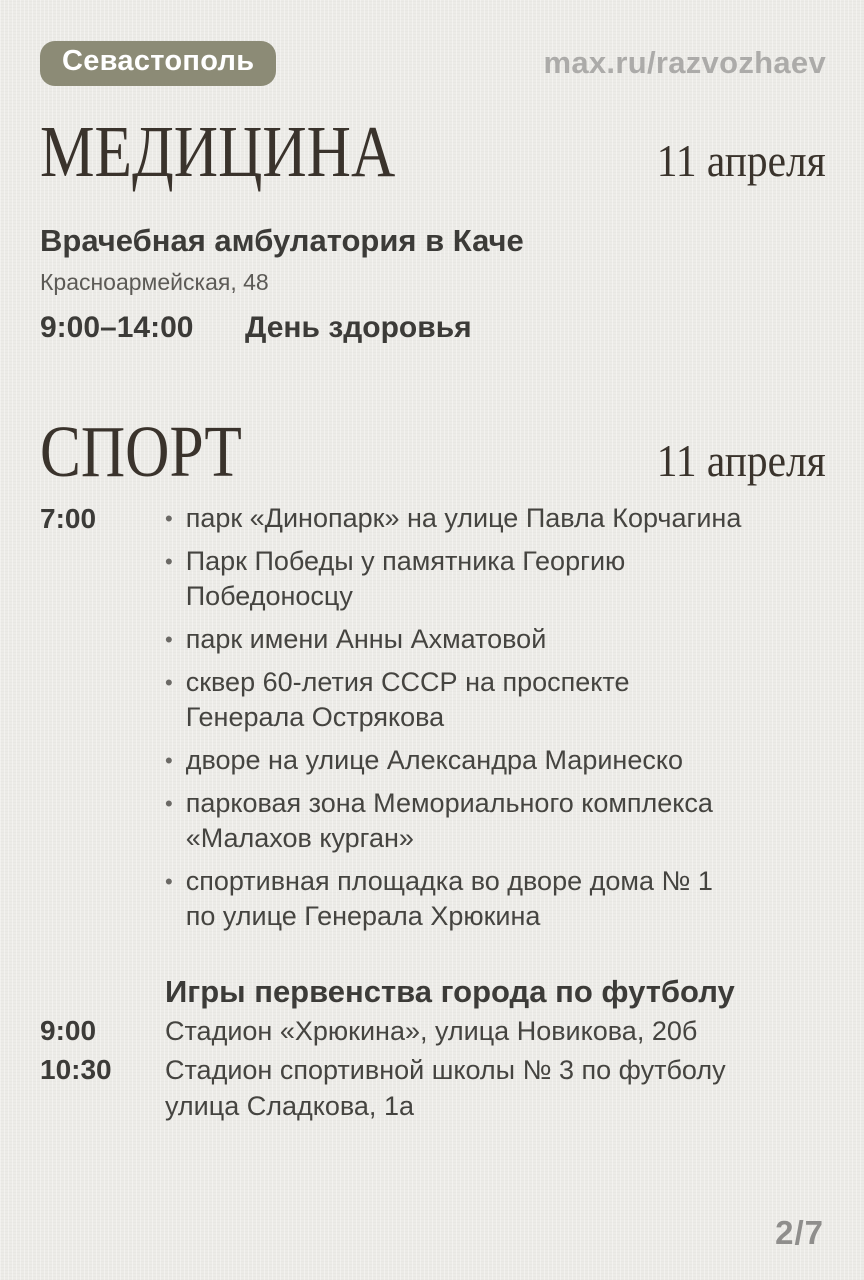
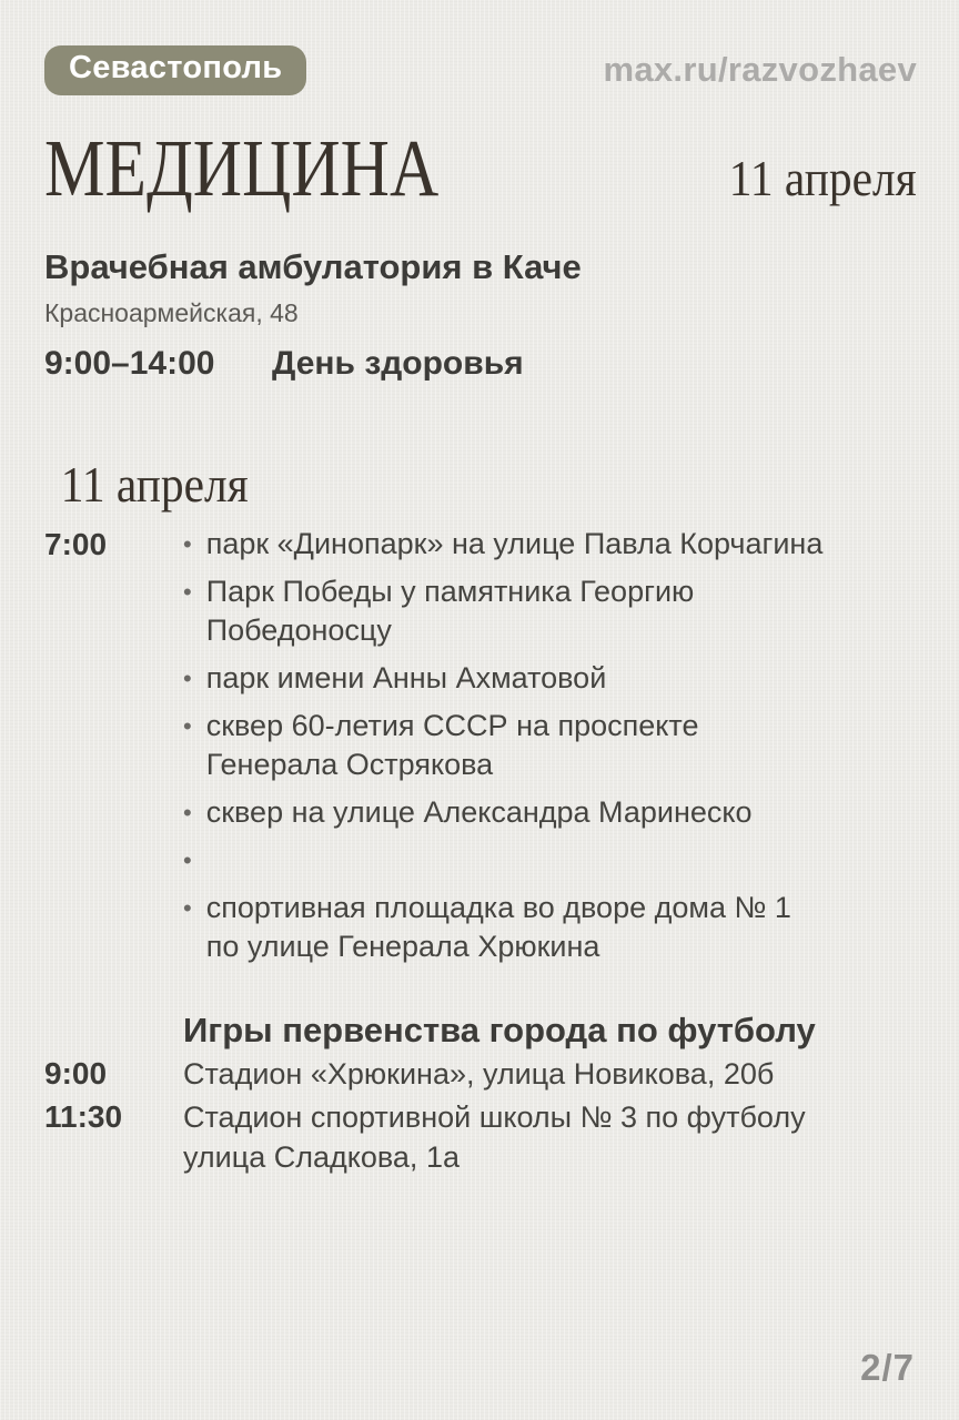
  Севастополь
  max.ru/razvozhaev
  МЕДИЦИНА
  11 апреля
  Врачебная амбулатория в Каче
  Красноармейская, 48
  9:00–14:00
  День здоровья
- СПОРТ
  11 апреля
  7:00
  •
  парк «Динопарк» на улице Павла Корчагина
  •
  Парк Победы у памятника Георгию
  Победоносцу
  •
  парк имени Анны Ахматовой
  •
  сквер 60-летия СССР на проспекте
  Генерала Острякова
  •
- дворе на улице Александра Маринеско
+ сквер на улице Александра Маринеско
  •
- парковая зона Мемориального комплекса
- «Малахов курган»
  •
  спортивная площадка во дворе дома № 1
  по улице Генерала Хрюкина
  Игры первенства города по футболу
  9:00
  Стадион «Хрюкина», улица Новикова, 20б
- 10:30
+ 11:30
  Стадион спортивной школы № 3 по футболу
  улица Сладкова, 1а
  2/7
